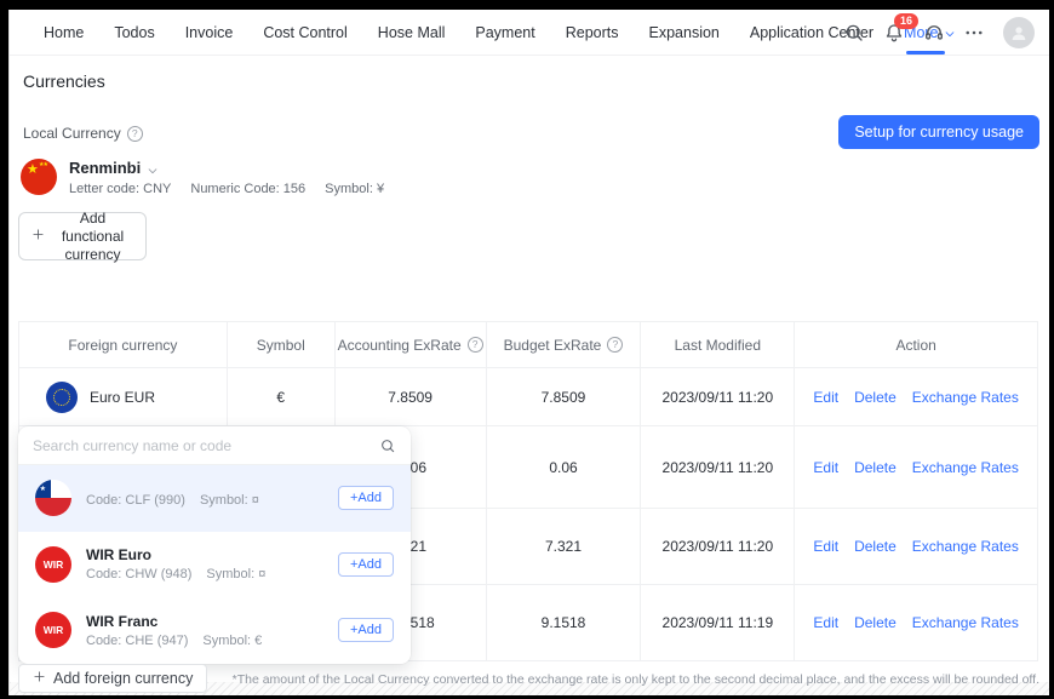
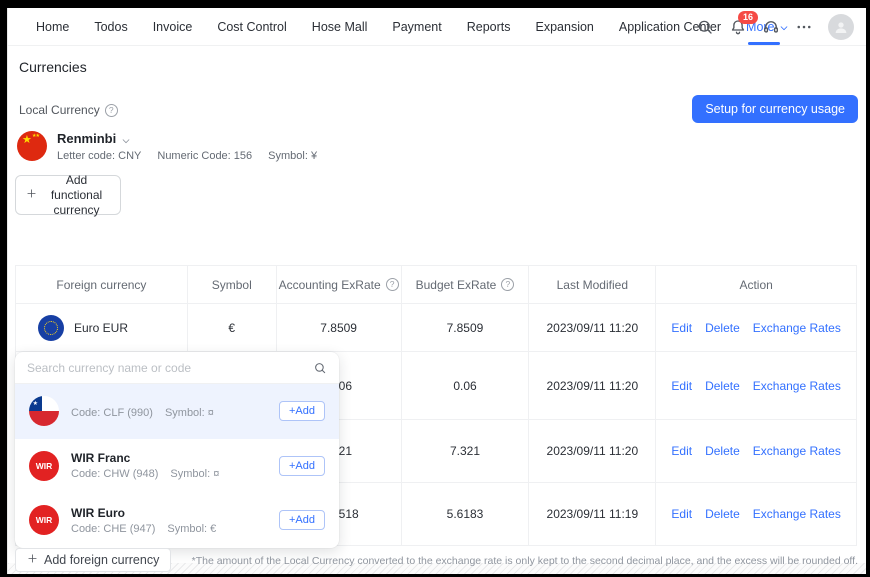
  Home
  Todos
  Invoice
  Cost Control
  Hose Mall
  Payment
  Reports
  Expansion
  Application Center
  Moe
  16
  Currencies
  Local Currency
  Setup for currency usage
  ★
  Renminbi
  Letter code: CNY
  Numeric Code: 156
  Symbol: ¥
  Add functional currency
  Foreign currency
  Symbol
  Accounting ExRate
  Budget ExRate
  Last Modified
  Action
  Euro EUR
  €
  7.8509
  7.8509
  2023/09/11 11:20
  Edit
  Delete
  Exchange Rates
  06
  0.06
  2023/09/11 11:20
  Edit
  Delete
  Exchange Rates
  21
  7.321
  2023/09/11 11:20
  Edit
  Delete
  Exchange Rates
  518
- 9.1518
+ 5.6183
  2023/09/11 11:19
  Edit
  Delete
  Exchange Rates
  Search currency name or code
  Code: CLF (990)
  Symbol: ¤
  +Add
  WIR
- WIR Euro
+ WIR Franc
  Code: CHW (948)
  Symbol: ¤
  +Add
  WIR
- WIR Franc
+ WIR Euro
  Code: CHE (947)
  Symbol: €
  +Add
  Add foreign currency
  *The amount of the Local Currency converted to the exchange rate is only kept to the second decimal place, and the excess will be rounded off.
